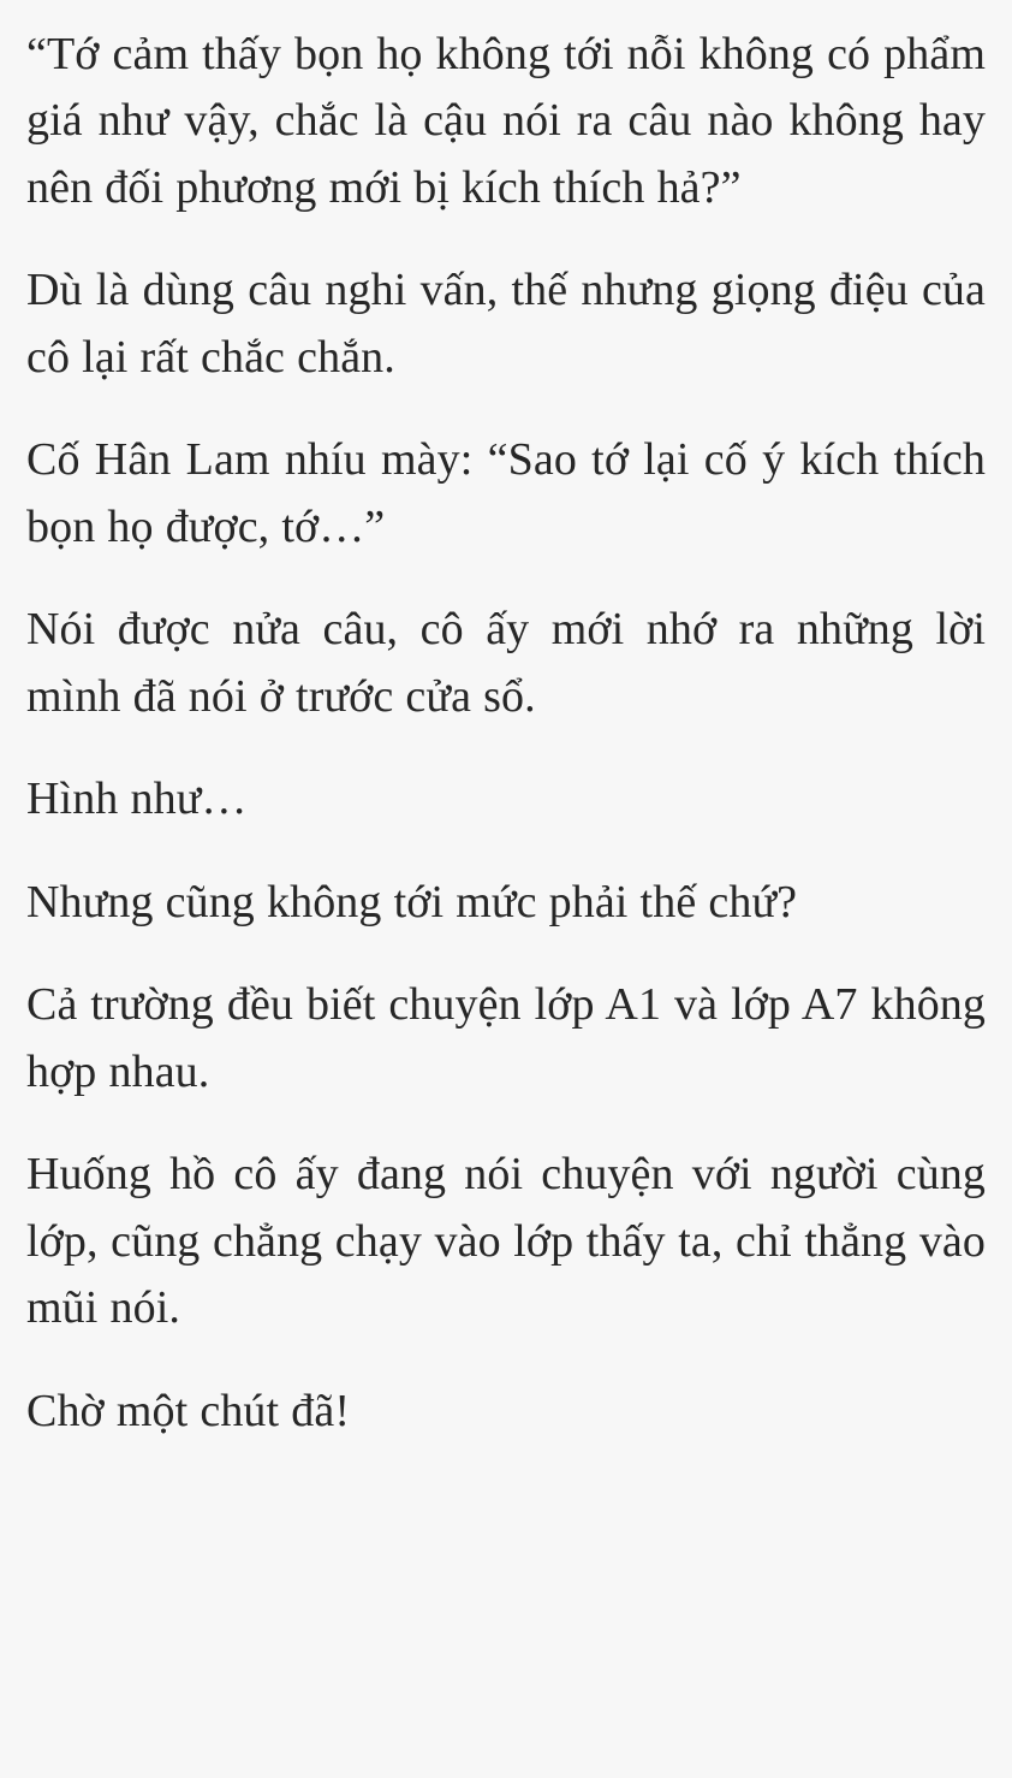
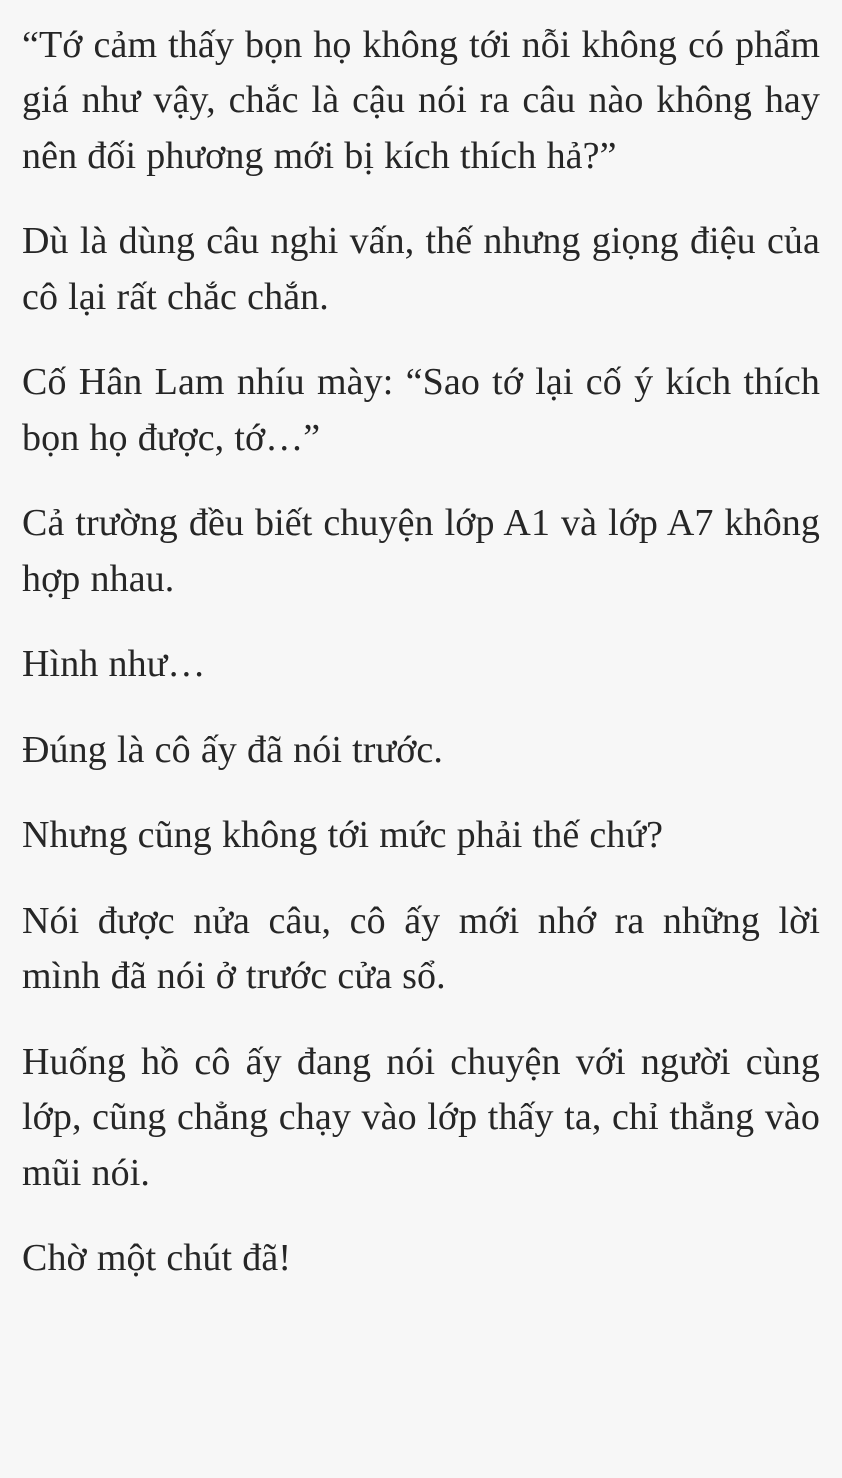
  “Tớ cảm thấy bọn họ không tới nỗi không có phẩm giá như vậy, chắc là cậu nói ra câu nào không hay nên đối phương mới bị kích thích hả?”
  Dù là dùng câu nghi vấn, thế nhưng giọng điệu của cô lại rất chắc chắn.
  Cố Hân Lam nhíu mày: “Sao tớ lại cố ý kích thích bọn họ được, tớ…”
- Nói được nửa câu, cô ấy mới nhớ ra những lời mình đã nói ở trước cửa sổ.
+ Cả trường đều biết chuyện lớp A1 và lớp A7 không hợp nhau.
  Hình như…
+ Đúng là cô ấy đã nói trước.
  Nhưng cũng không tới mức phải thế chứ?
- Cả trường đều biết chuyện lớp A1 và lớp A7 không hợp nhau.
+ Nói được nửa câu, cô ấy mới nhớ ra những lời mình đã nói ở trước cửa sổ.
  Huống hồ cô ấy đang nói chuyện với người cùng lớp, cũng chẳng chạy vào lớp thấy ta, chỉ thẳng vào mũi nói.
  Chờ một chút đã!
